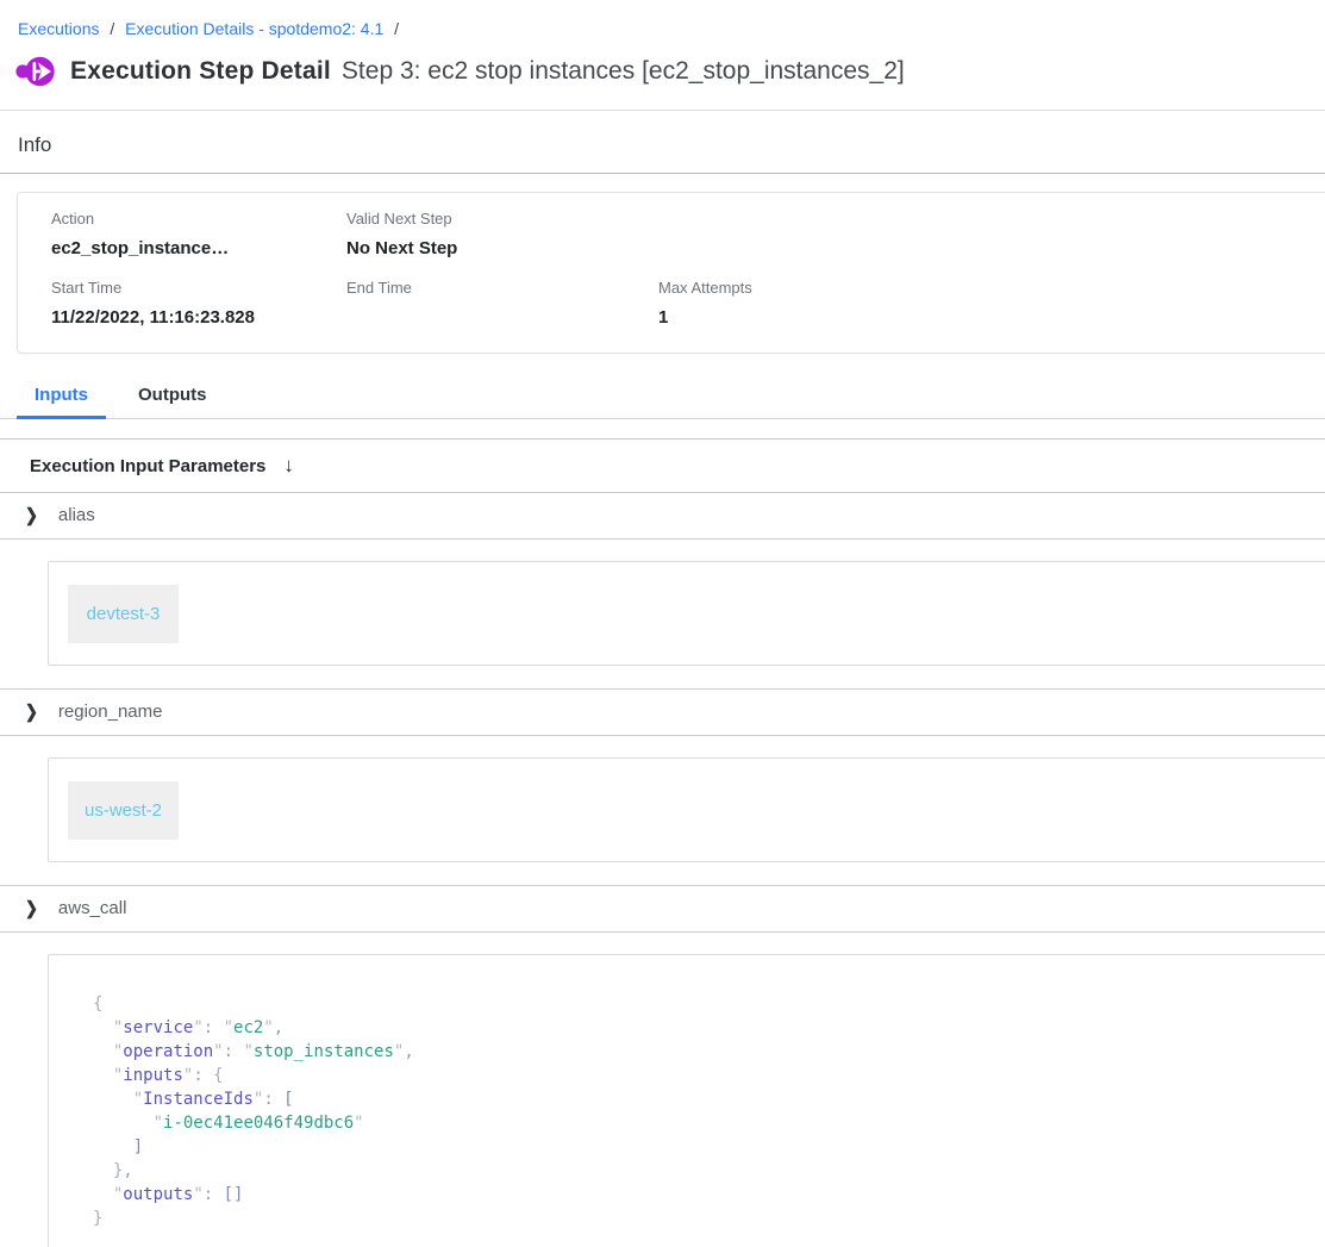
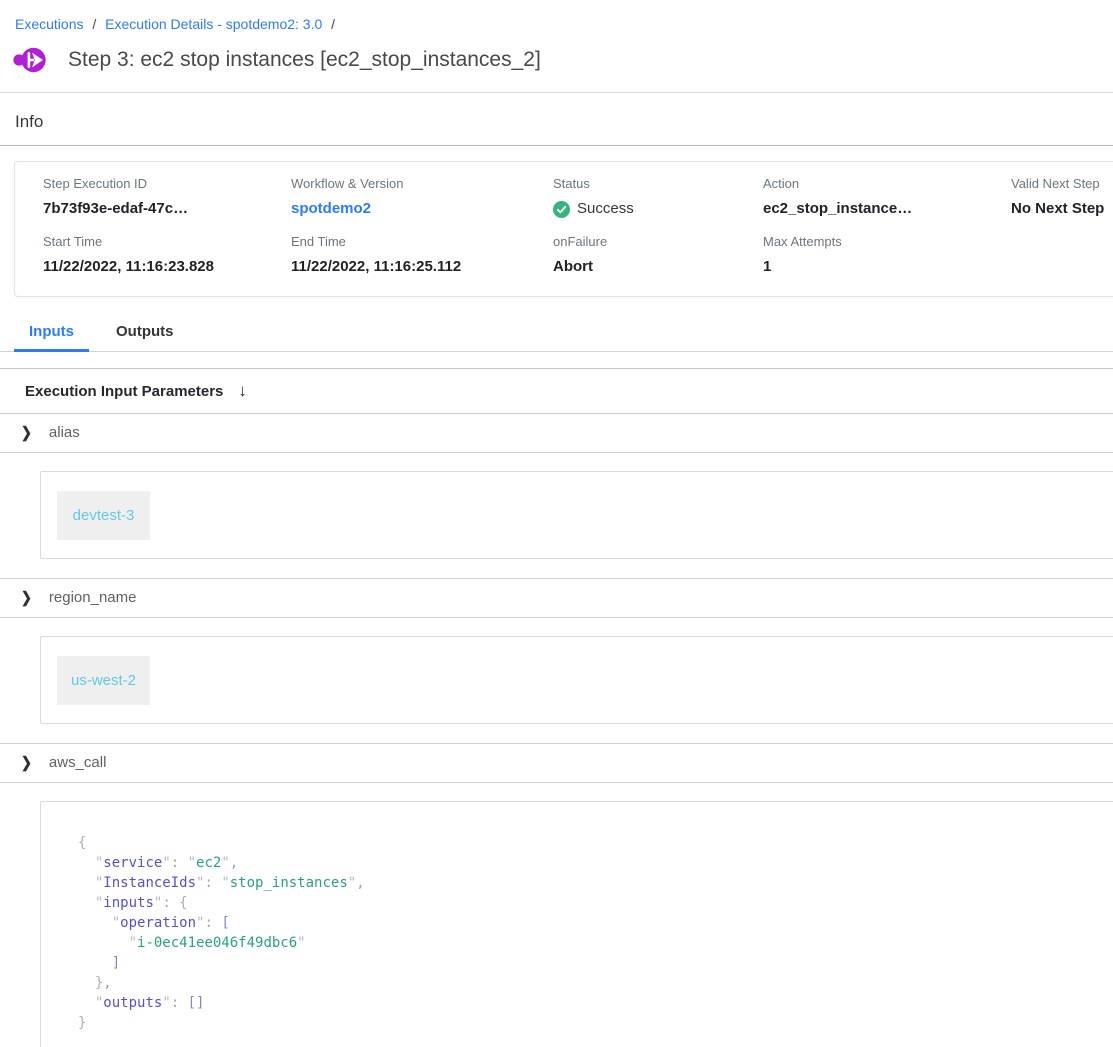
- Executions / Execution Details - spotdemo2: 4.1 /
+ Executions / Execution Details - spotdemo2: 3.0 /
- Execution Step Detail
  Step 3: ec2 stop instances [ec2_stop_instances_2]
  Info
+ Step Execution ID
+ 7b73f93e-edaf-47c…
+ Workflow & Version
+ spotdemo2
+ Status
+ Success
  Action
  ec2_stop_instance…
  Valid Next Step
  No Next Step
  Start Time
  11/22/2022, 11:16:23.828
  End Time
+ 11/22/2022, 11:16:25.112
+ onFailure
+ Abort
  Max Attempts
  1
  Inputs
  Outputs
  Execution Input Parameters
  ↓
  ❯
  alias
  devtest-3
  ❯
  region_name
  us-west-2
  ❯
  aws_call
  {
  "service": "ec2",
- "operation": "stop_instances",
+ "InstanceIds": "stop_instances",
  "inputs": {
- "InstanceIds": [
+ "operation": [
  "i-0ec41ee046f49dbc6"
  ]
  },
  "outputs": []
  }
